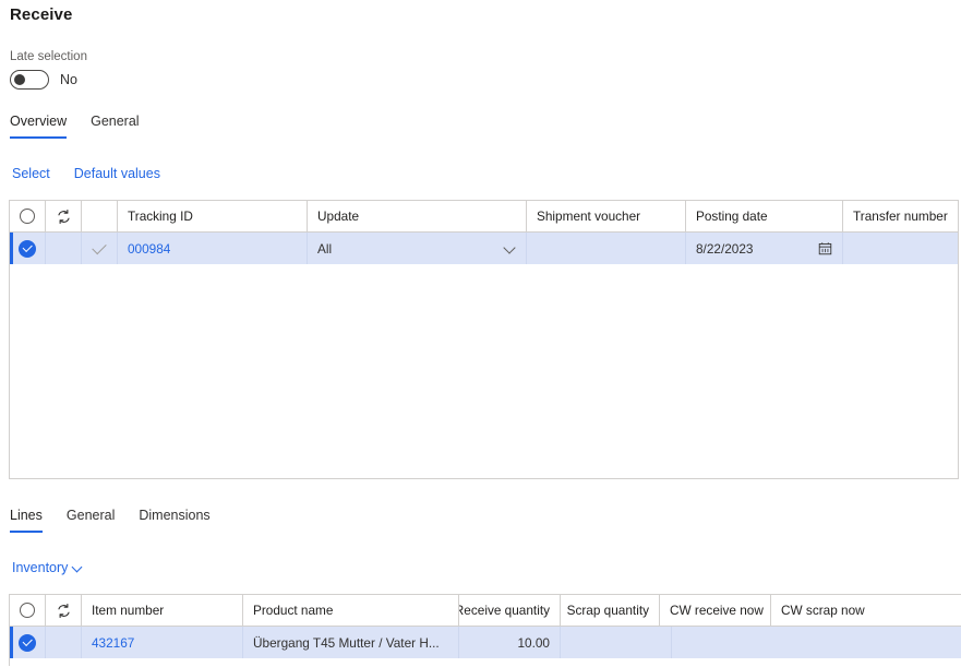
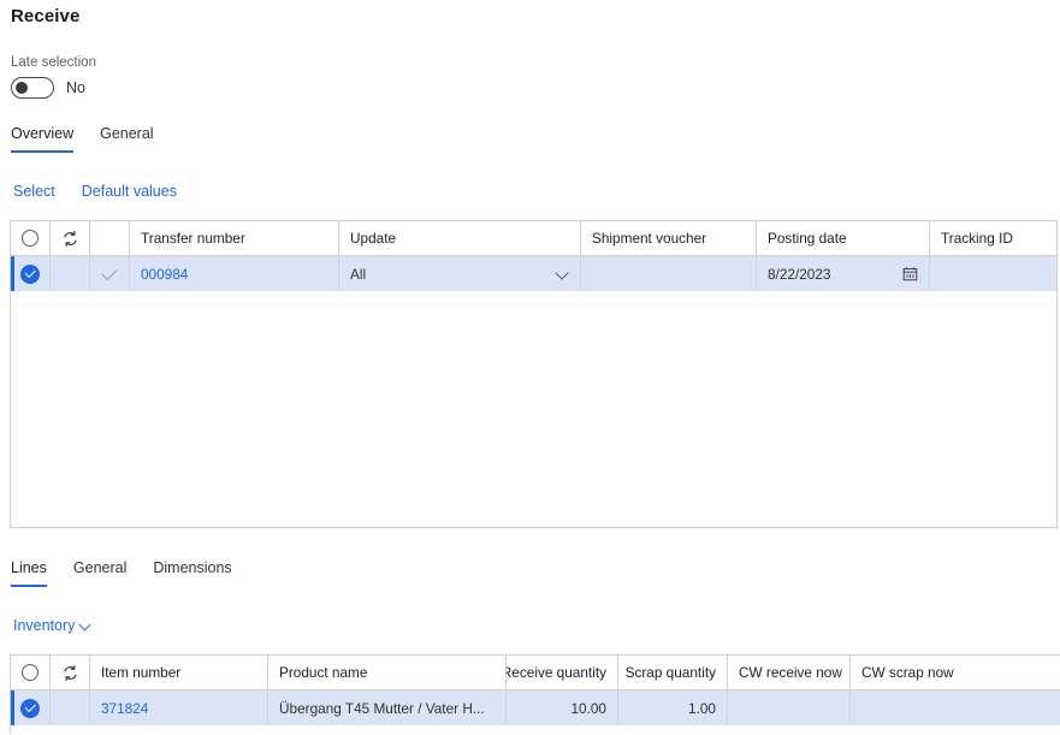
  Receive
  Late selection
  No
  Overview
  General
  Select
  Default values
- Tracking ID
+ Transfer number
  Update
  Shipment voucher
  Posting date
- Transfer number
+ Tracking ID
  000984
  All
  8/22/2023
  Lines
  General
  Dimensions
  Inventory
  Item number
  Product name
  Receive quantity
  Scrap quantity
  CW receive now
  CW scrap now
- 432167
+ 371824
  Übergang T45 Mutter / Vater H...
  10.00
+ 1.00
